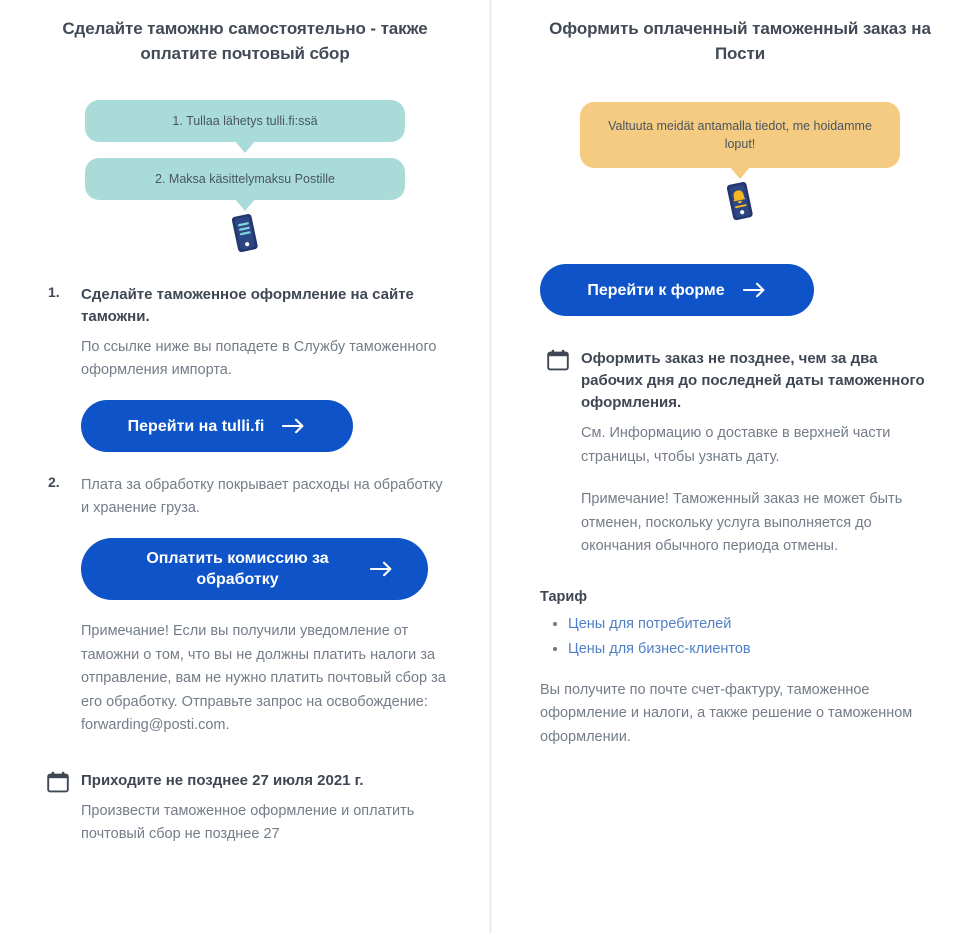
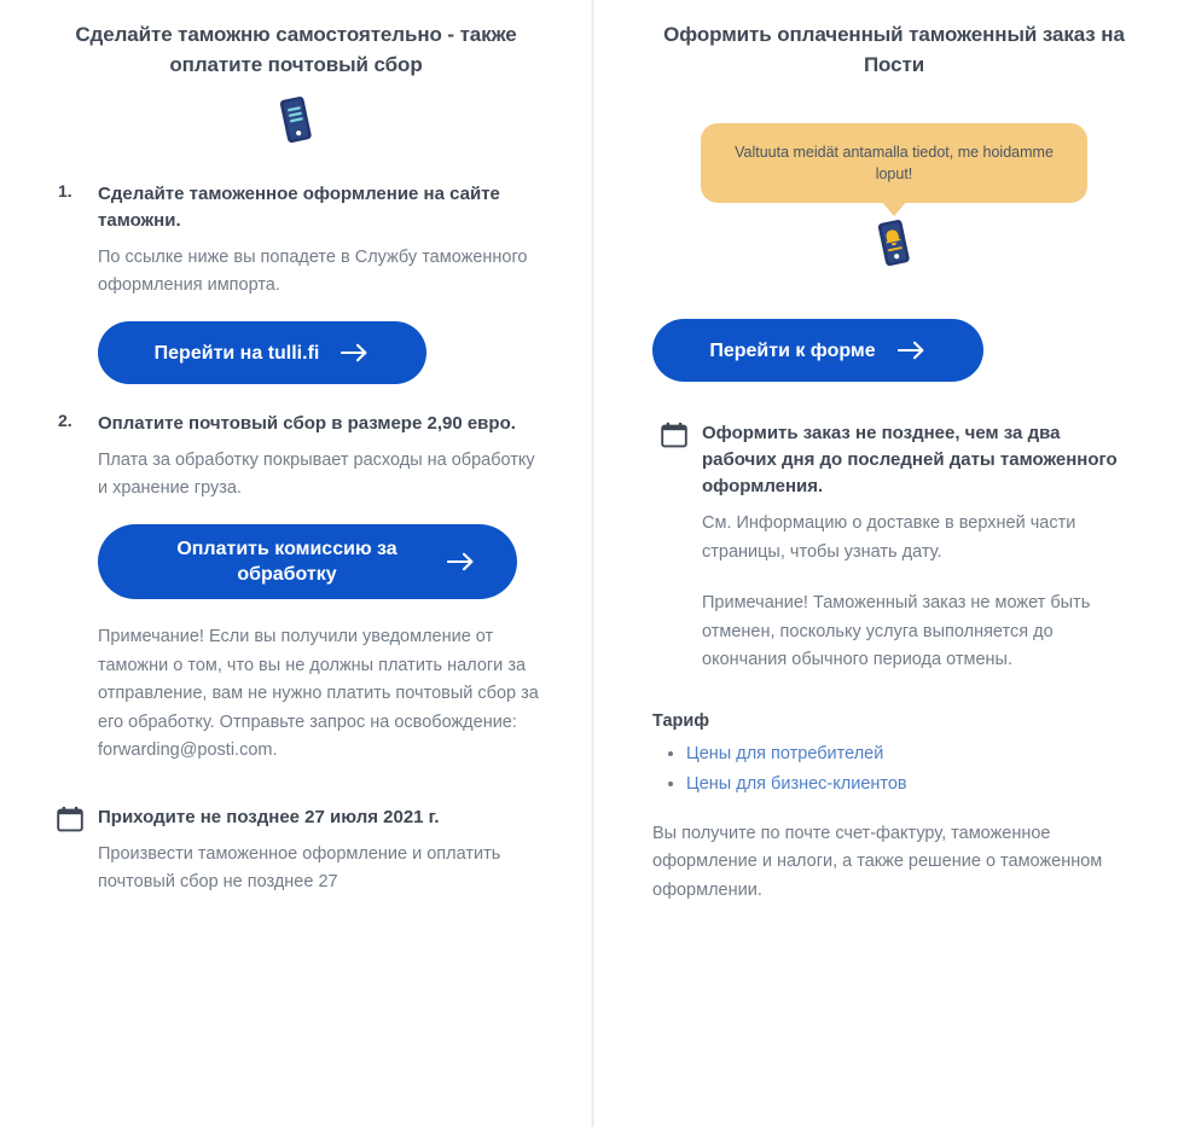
  Сделайте таможню самостоятельно - также оплатите почтовый сбор
- 1. Tullaa lähetys tulli.fi:ssä
- 2. Maksa käsittelymaksu Postille
  1.
  Сделайте таможенное оформление на сайте таможни.
  По ссылке ниже вы попадете в Службу таможенного оформления импорта.
  Перейти на tulli.fi
  2.
+ Оплатите почтовый сбор в размере 2,90 евро.
  Плата за обработку покрывает расходы на обработку и хранение груза.
  Оплатить комиссию за обработку
  Примечание! Если вы получили уведомление от таможни о том, что вы не должны платить налоги за отправление, вам не нужно платить почтовый сбор за его обработку. Отправьте запрос на освобождение: forwarding@posti.com.
  Приходите не позднее 27 июля 2021 г.
  Произвести таможенное оформление и оплатить почтовый сбор не позднее 27
  Оформить оплаченный таможенный заказ на Пости
  Valtuuta meidät antamalla tiedot, me hoidamme loput!
  Перейти к форме
  Оформить заказ не позднее, чем за два рабочих дня до последней даты таможенного оформления.
  См. Информацию о доставке в верхней части страницы, чтобы узнать дату.
  Примечание! Таможенный заказ не может быть отменен, поскольку услуга выполняется до окончания обычного периода отмены.
  Тариф
  Цены для потребителей
  Цены для бизнес-клиентов
  Вы получите по почте счет-фактуру, таможенное оформление и налоги, а также решение о таможенном оформлении.
